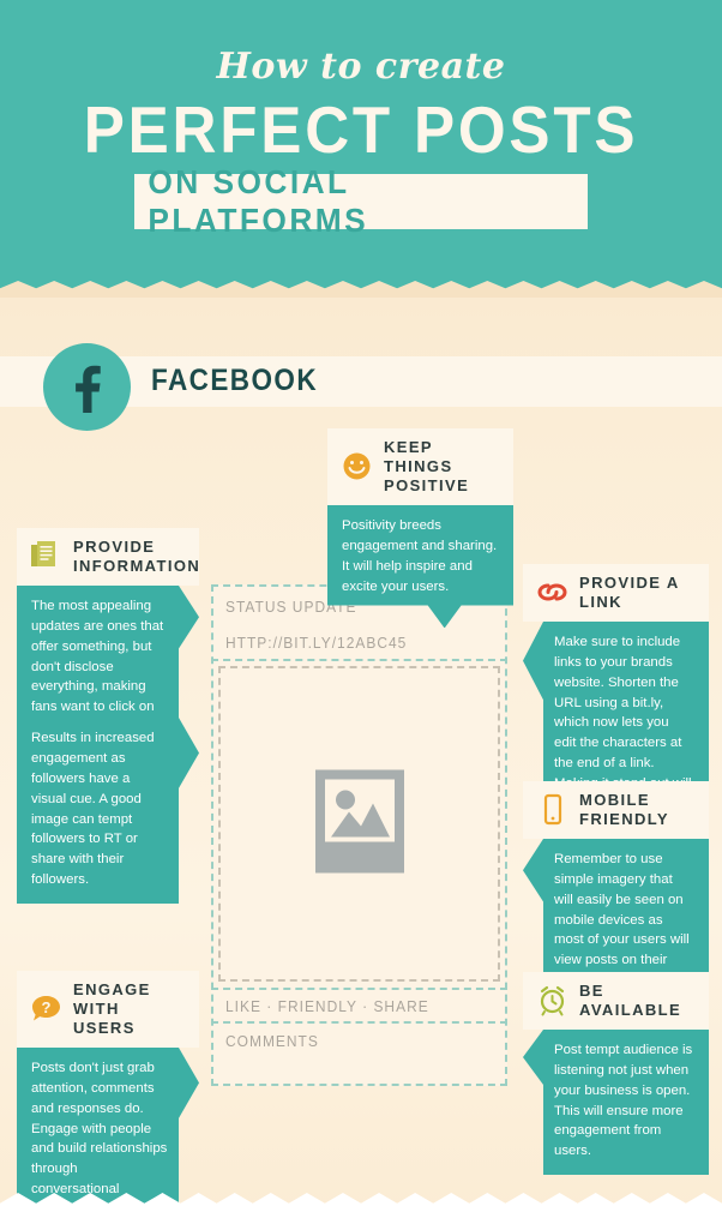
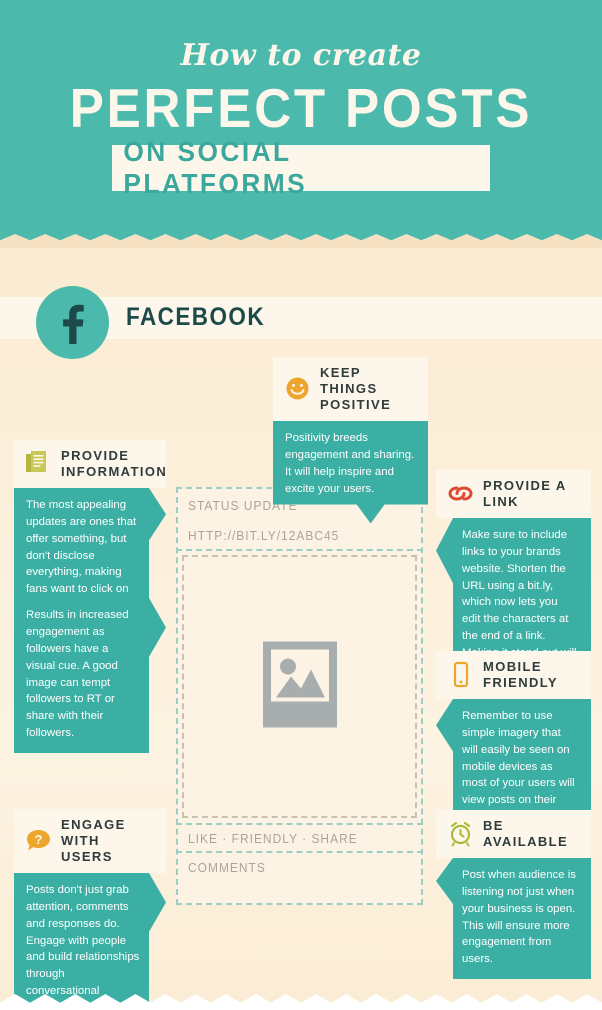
  How to create
  PERFECT POSTS
  ON SOCIAL PLATFORMS
  FACEBOOK
  STATUS UPDATE
  HTTP://BIT.LY/12ABC45
  LIKE · FRIENDLY · SHARE
  COMMENTS
  PROVIDE
  INFORMATION
  The most appealing updates are ones that offer something, but don't disclose everything, making fans want to click on
  Results in increased engagement as followers have a visual cue. A good image can tempt followers to RT or share with their followers.
  ?
  ENGAGE
  WITH USERS
  Posts don't just grab attention, comments and responses do. Engage with people and build relationships through conversational
  KEEP THINGS
  POSITIVE
  Positivity breeds engagement and sharing. It will help inspire and excite your users.
  PROVIDE A
  LINK
  Make sure to include links to your brands website. Shorten the URL using a bit.ly, which now lets you edit the characters at the end of a link.
  MOBILE
  FRIENDLY
  Remember to use simple imagery that will easily be seen on mobile devices as most of your users will view posts on their
  BE AVAILABLE
- Post tempt audience is listening not just when your business is open. This will ensure more engagement from users.
+ Post when audience is listening not just when your business is open. This will ensure more engagement from users.
